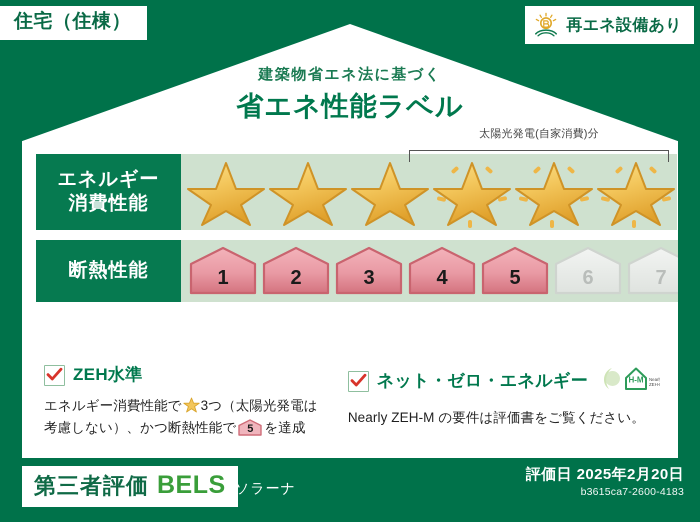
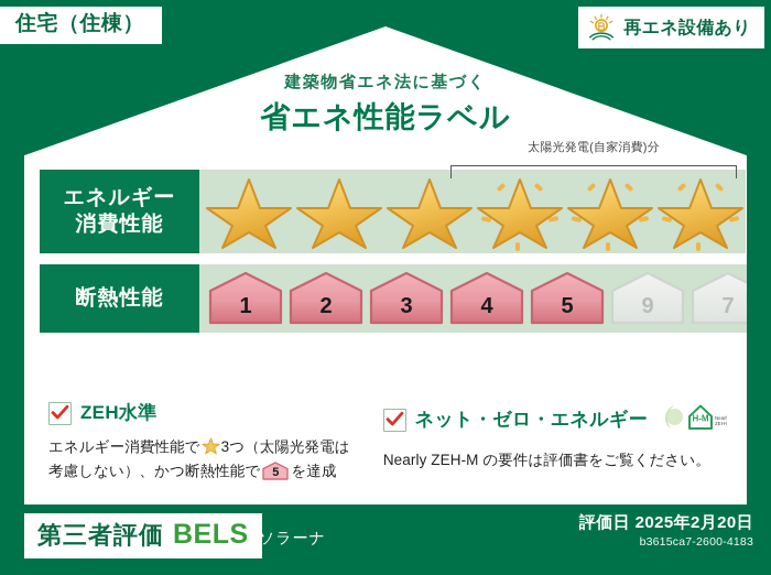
  住宅（住棟）
  再エネ設備あり
  建築物省エネ法に基づく
  省エネ性能ラベル
  エネルギー
  消費性能
  太陽光発電(自家消費)分
  断熱性能
  1
  2
  3
  4
  5
- 6
+ 9
  7
  ZEH水準
  エネルギー消費性能で 3つ（太陽光発電は考慮しない）、かつ断熱性能で
  5
  を達成
  ネット・ゼロ・エネルギー
  H-M
  Nearly ZEH-M の要件は評価書をご覧ください。
  第三者評価
  BELS
  ソラーナ
  評価日 2025年2月20日
  b3615ca7-2600-4183
